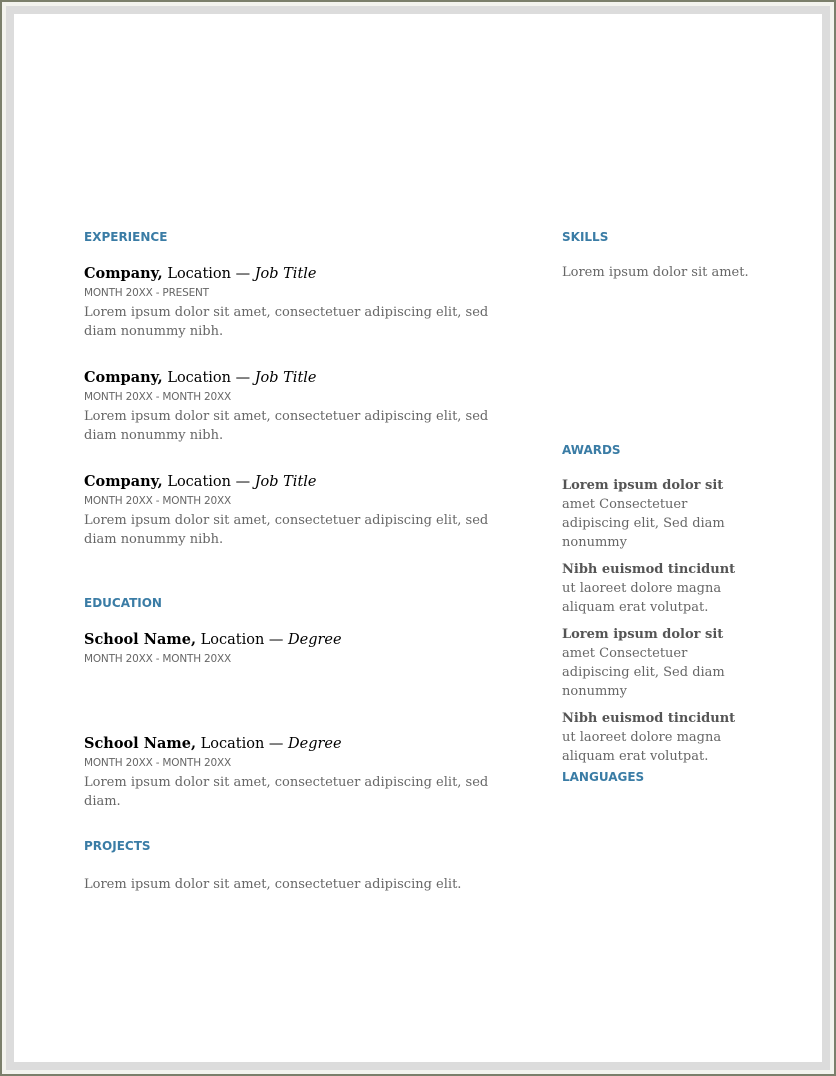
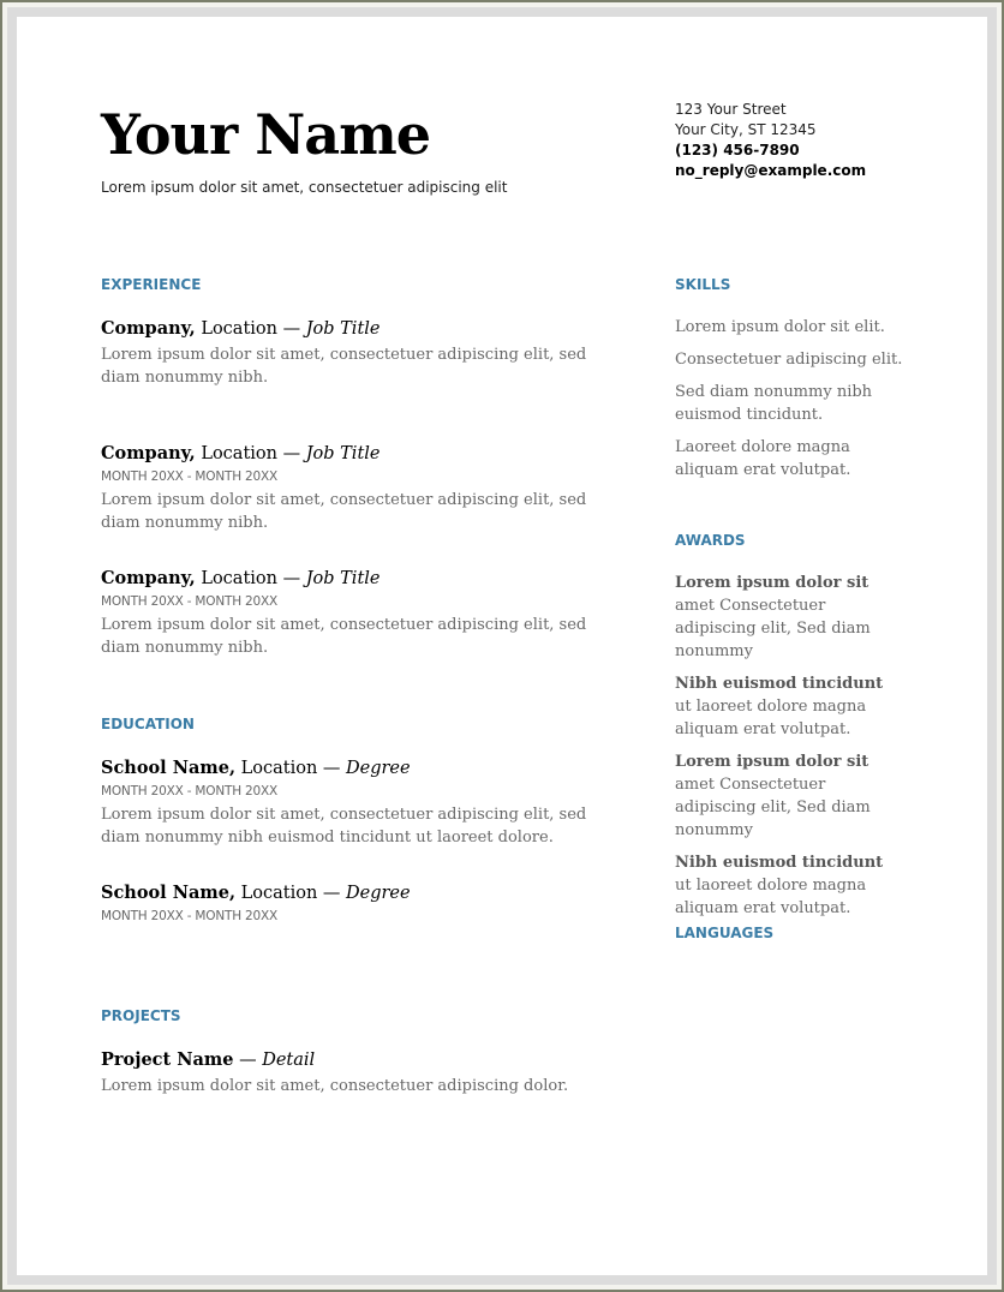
+ Your Name
+ Lorem ipsum dolor sit amet, consectetuer adipiscing elit
+ 123 Your Street
+ Your City, ST 12345
+ (123) 456-7890
+ no_reply@example.com
  EXPERIENCE
  Company, Location — Job Title
- MONTH 20XX - PRESENT
  Lorem ipsum dolor sit amet, consectetuer adipiscing elit, sed diam nonummy nibh.
  Company, Location — Job Title
  MONTH 20XX - MONTH 20XX
  Lorem ipsum dolor sit amet, consectetuer adipiscing elit, sed diam nonummy nibh.
  Company, Location — Job Title
  MONTH 20XX - MONTH 20XX
  Lorem ipsum dolor sit amet, consectetuer adipiscing elit, sed diam nonummy nibh.
  EDUCATION
  School Name, Location — Degree
  MONTH 20XX - MONTH 20XX
+ Lorem ipsum dolor sit amet, consectetuer adipiscing elit, sed diam nonummy nibh euismod tincidunt ut laoreet dolore.
  School Name, Location — Degree
  MONTH 20XX - MONTH 20XX
- Lorem ipsum dolor sit amet, consectetuer adipiscing elit, sed diam.
  PROJECTS
+ Project Name — Detail
- Lorem ipsum dolor sit amet, consectetuer adipiscing elit.
+ Lorem ipsum dolor sit amet, consectetuer adipiscing dolor.
  SKILLS
- Lorem ipsum dolor sit amet.
+ Lorem ipsum dolor sit elit.
+ Consectetuer adipiscing elit.
+ Sed diam nonummy nibh euismod tincidunt.
+ Laoreet dolore magna aliquam erat volutpat.
  AWARDS
  Lorem ipsum dolor sit amet Consectetuer adipiscing elit, Sed diam nonummy
  Nibh euismod tincidunt ut laoreet dolore magna aliquam erat volutpat.
  Lorem ipsum dolor sit amet Consectetuer adipiscing elit, Sed diam nonummy
  Nibh euismod tincidunt ut laoreet dolore magna aliquam erat volutpat.
  LANGUAGES
